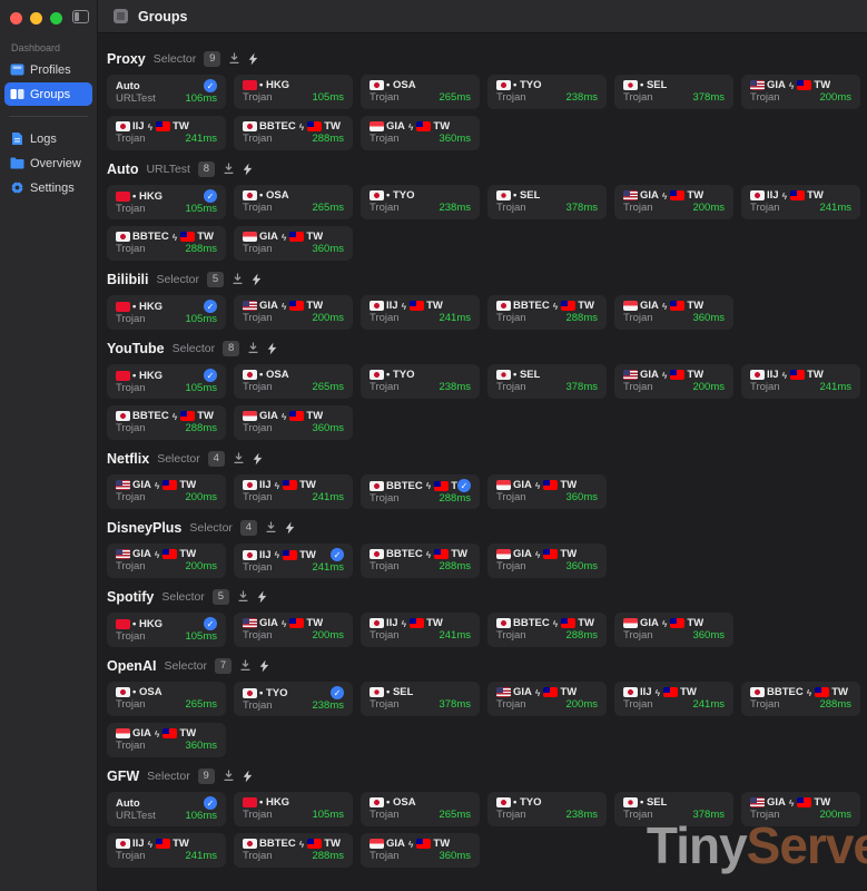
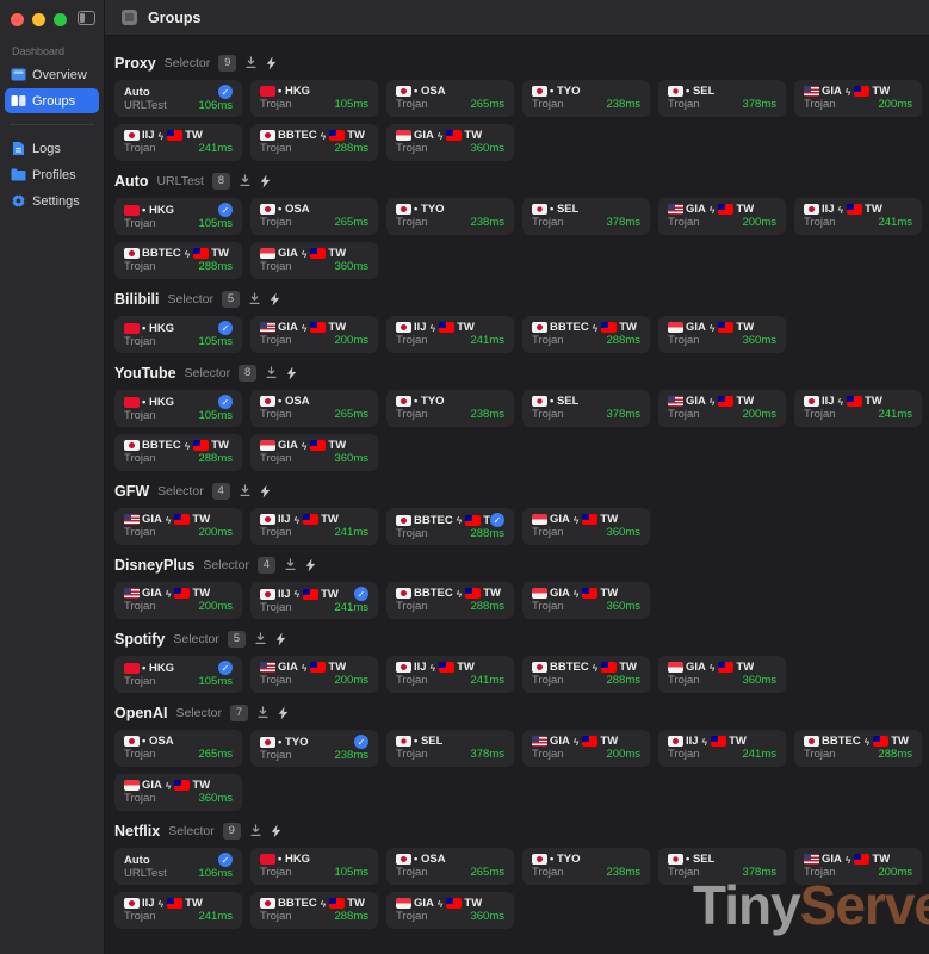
  Dashboard
- Profiles
+ Overview
  Groups
  Logs
- Overview
+ Profiles
  Settings
  Groups
  Proxy
  Selector
  9
  Auto
  ✓
  URLTest
  106ms
  • HKG
  Trojan
  105ms
  • OSA
  Trojan
  265ms
  • TYO
  Trojan
  238ms
  • SEL
  Trojan
  378ms
  GIA
  ϟ
  TW
  Trojan
  200ms
  IIJ
  ϟ
  TW
  Trojan
  241ms
  BBTEC
  ϟ
  TW
  Trojan
  288ms
  GIA
  ϟ
  TW
  Trojan
  360ms
  Auto
  URLTest
  8
  • HKG
  ✓
  Trojan
  105ms
  • OSA
  Trojan
  265ms
  • TYO
  Trojan
  238ms
  • SEL
  Trojan
  378ms
  GIA
  ϟ
  TW
  Trojan
  200ms
  IIJ
  ϟ
  TW
  Trojan
  241ms
  BBTEC
  ϟ
  TW
  Trojan
  288ms
  GIA
  ϟ
  TW
  Trojan
  360ms
  Bilibili
  Selector
  5
  • HKG
  ✓
  Trojan
  105ms
  GIA
  ϟ
  TW
  Trojan
  200ms
  IIJ
  ϟ
  TW
  Trojan
  241ms
  BBTEC
  ϟ
  TW
  Trojan
  288ms
  GIA
  ϟ
  TW
  Trojan
  360ms
  YouTube
  Selector
  8
  • HKG
  ✓
  Trojan
  105ms
  • OSA
  Trojan
  265ms
  • TYO
  Trojan
  238ms
  • SEL
  Trojan
  378ms
  GIA
  ϟ
  TW
  Trojan
  200ms
  IIJ
  ϟ
  TW
  Trojan
  241ms
  BBTEC
  ϟ
  TW
  Trojan
  288ms
  GIA
  ϟ
  TW
  Trojan
  360ms
- Netflix
+ GFW
  Selector
  4
  GIA
  ϟ
  TW
  Trojan
  200ms
  IIJ
  ϟ
  TW
  Trojan
  241ms
  BBTEC
  ϟ
  ✓
  Trojan
  288ms
  GIA
  ϟ
  TW
  Trojan
  360ms
  DisneyPlus
  Selector
  4
  GIA
  ϟ
  TW
  Trojan
  200ms
  IIJ
  ϟ
  TW
  ✓
  Trojan
  241ms
  BBTEC
  ϟ
  TW
  Trojan
  288ms
  GIA
  ϟ
  TW
  Trojan
  360ms
  Spotify
  Selector
  5
  • HKG
  ✓
  Trojan
  105ms
  GIA
  ϟ
  TW
  Trojan
  200ms
  IIJ
  ϟ
  TW
  Trojan
  241ms
  BBTEC
  ϟ
  TW
  Trojan
  288ms
  GIA
  ϟ
  TW
  Trojan
  360ms
  OpenAI
  Selector
  7
  • OSA
  Trojan
  265ms
  • TYO
  ✓
  Trojan
  238ms
  • SEL
  Trojan
  378ms
  GIA
  ϟ
  TW
  Trojan
  200ms
  IIJ
  ϟ
  TW
  Trojan
  241ms
  BBTEC
  ϟ
  TW
  Trojan
  288ms
  GIA
  ϟ
  TW
  Trojan
  360ms
- GFW
+ Netflix
  Selector
  9
  Auto
  ✓
  URLTest
  106ms
  • HKG
  Trojan
  105ms
  • OSA
  Trojan
  265ms
  • TYO
  Trojan
  238ms
  • SEL
  Trojan
  378ms
  GIA
  ϟ
  TW
  Trojan
  200ms
  IIJ
  ϟ
  TW
  Trojan
  241ms
  BBTEC
  ϟ
  TW
  Trojan
  288ms
  GIA
  ϟ
  TW
  Trojan
  360ms
  TinyServ
